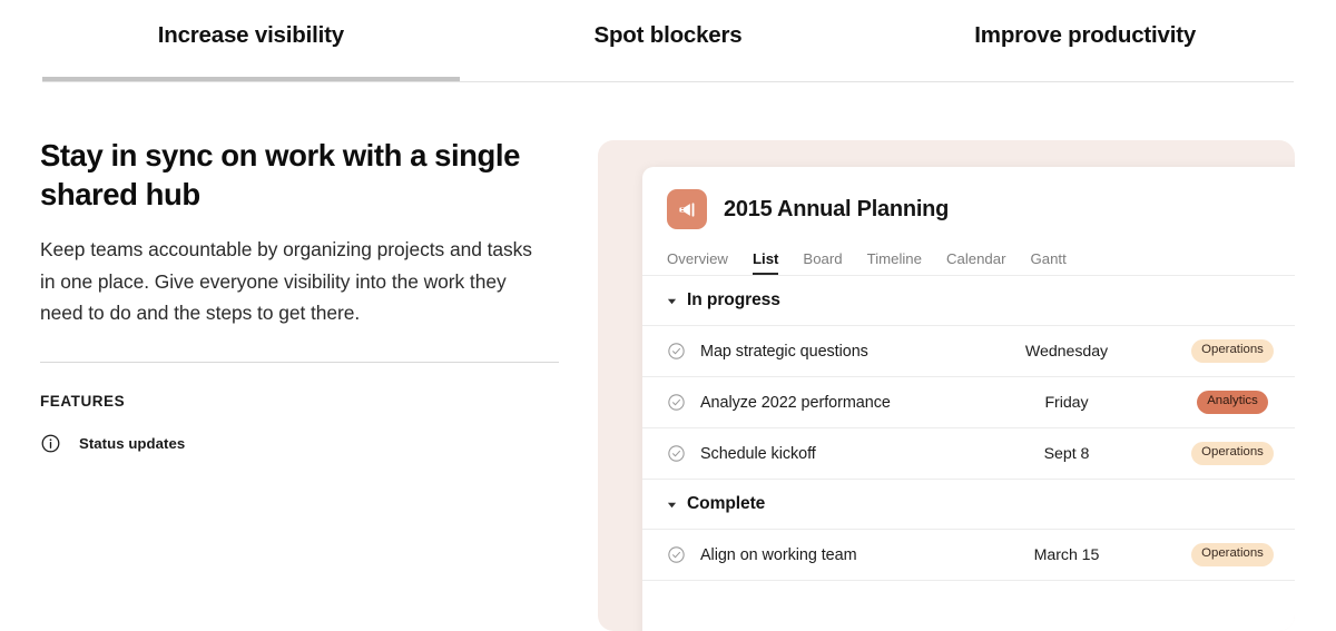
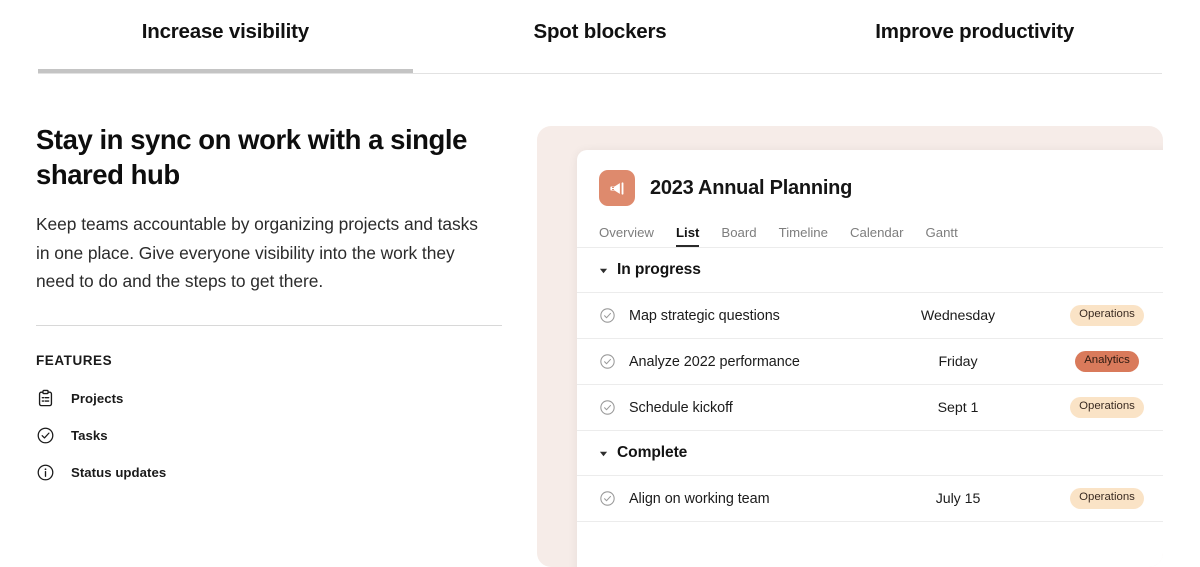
  Increase visibility
  Spot blockers
  Improve productivity
  Stay in sync on work with a single shared hub
  Keep teams accountable by organizing projects and tasks in one place. Give everyone visibility into the work they need to do and the steps to get there.
  FEATURES
+ Projects
+ Tasks
  Status updates
- 2015 Annual Planning
+ 2023 Annual Planning
  Overview
  List
  Board
  Timeline
  Calendar
  Gantt
  In progress
  Map strategic questions
  Wednesday
  Operations
  Analyze 2022 performance
  Friday
  Analytics
  Schedule kickoff
- Sept 8
+ Sept 1
  Operations
  Complete
  Align on working team
- March 15
+ July 15
  Operations
